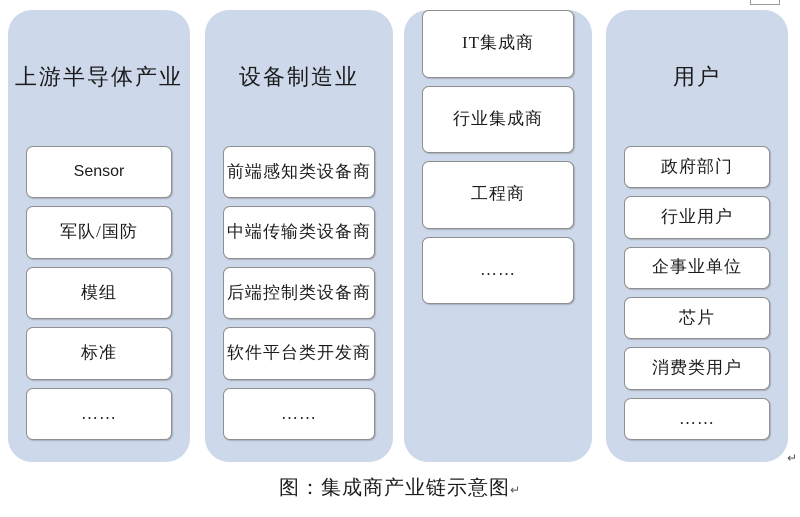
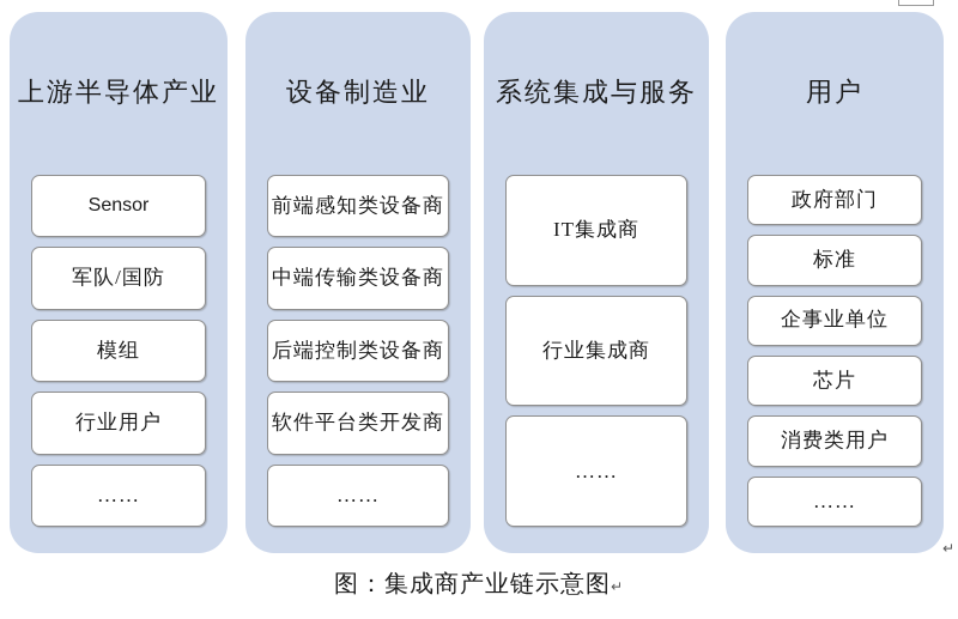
  上游半导体产业
  Sensor
  军队/国防
  模组
- 标准
+ 行业用户
  ……
  设备制造业
  前端感知类设备商
  中端传输类设备商
  后端控制类设备商
  软件平台类开发商
  ……
+ 系统集成与服务
  IT集成商
  行业集成商
- 工程商
  ……
  用户
  政府部门
- 行业用户
+ 标准
  企事业单位
  芯片
  消费类用户
  ……
  ↵
  图：集成商产业链示意图↵
